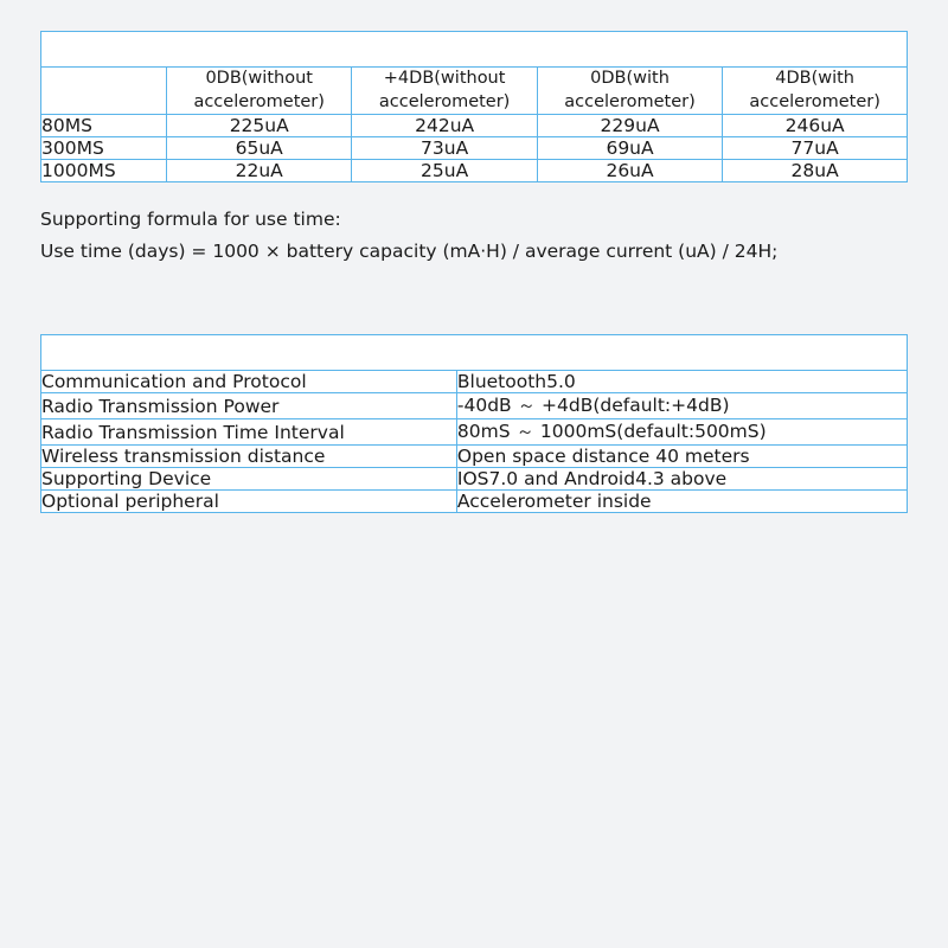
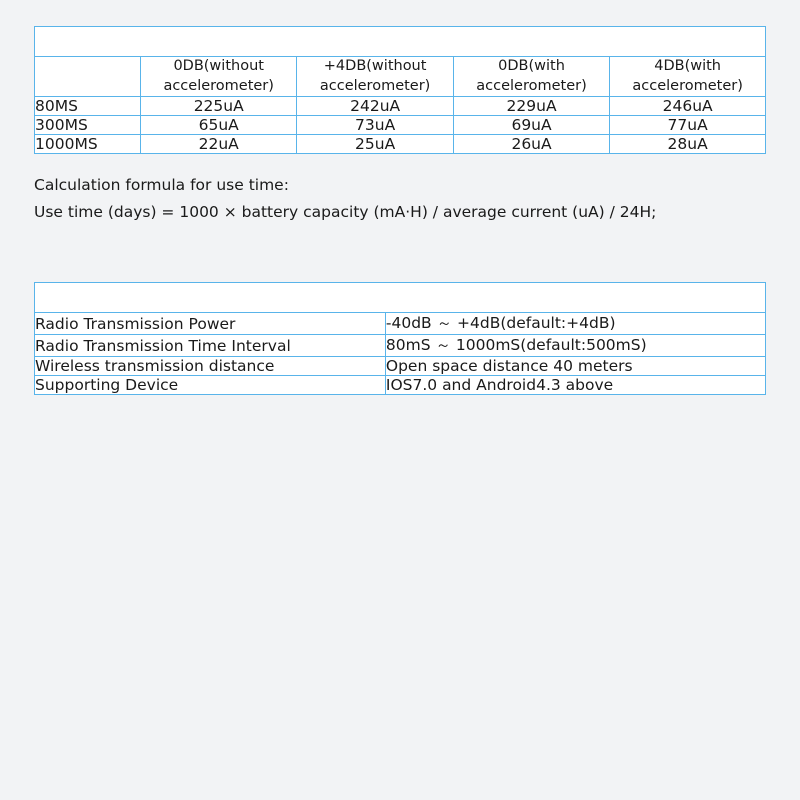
  Example of average current data
  	0DB(without accelerometer)	+4DB(without accelerometer)	0DB(with accelerometer)	4DB(with accelerometer)
  80MS	225uA	242uA	229uA	246uA
  300MS	65uA	73uA	69uA	77uA
  1000MS	22uA	25uA	26uA	28uA
- Supporting formula for use time:
+ Calculation formula for use time:
  Use time (days) = 1000 × battery capacity (mA·H) / average current (uA) / 24H;
  Technical parameters
- Communication and Protocol	Bluetooth5.0
  Radio Transmission Power	-40dB ～ +4dB(default:+4dB)
  Radio Transmission Time Interval	80mS ～ 1000mS(default:500mS)
  Wireless transmission distance	Open space distance 40 meters
  Supporting Device	IOS7.0 and Android4.3 above
- Optional peripheral	Accelerometer inside
